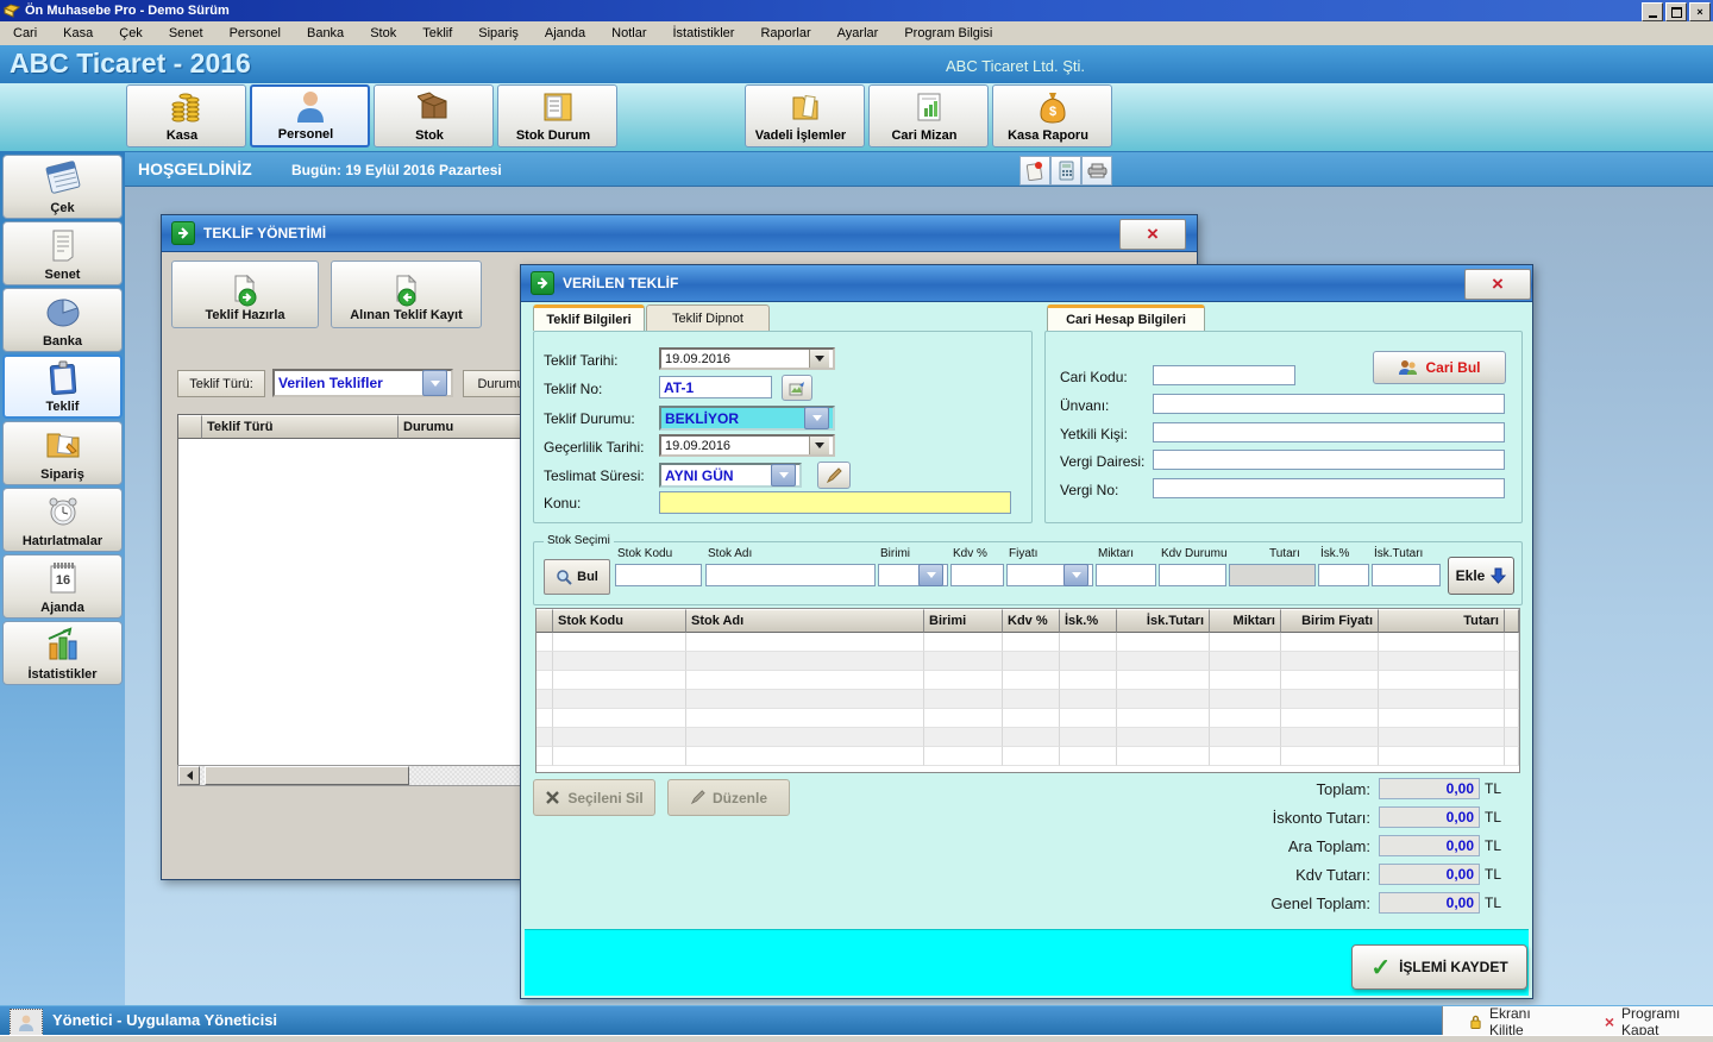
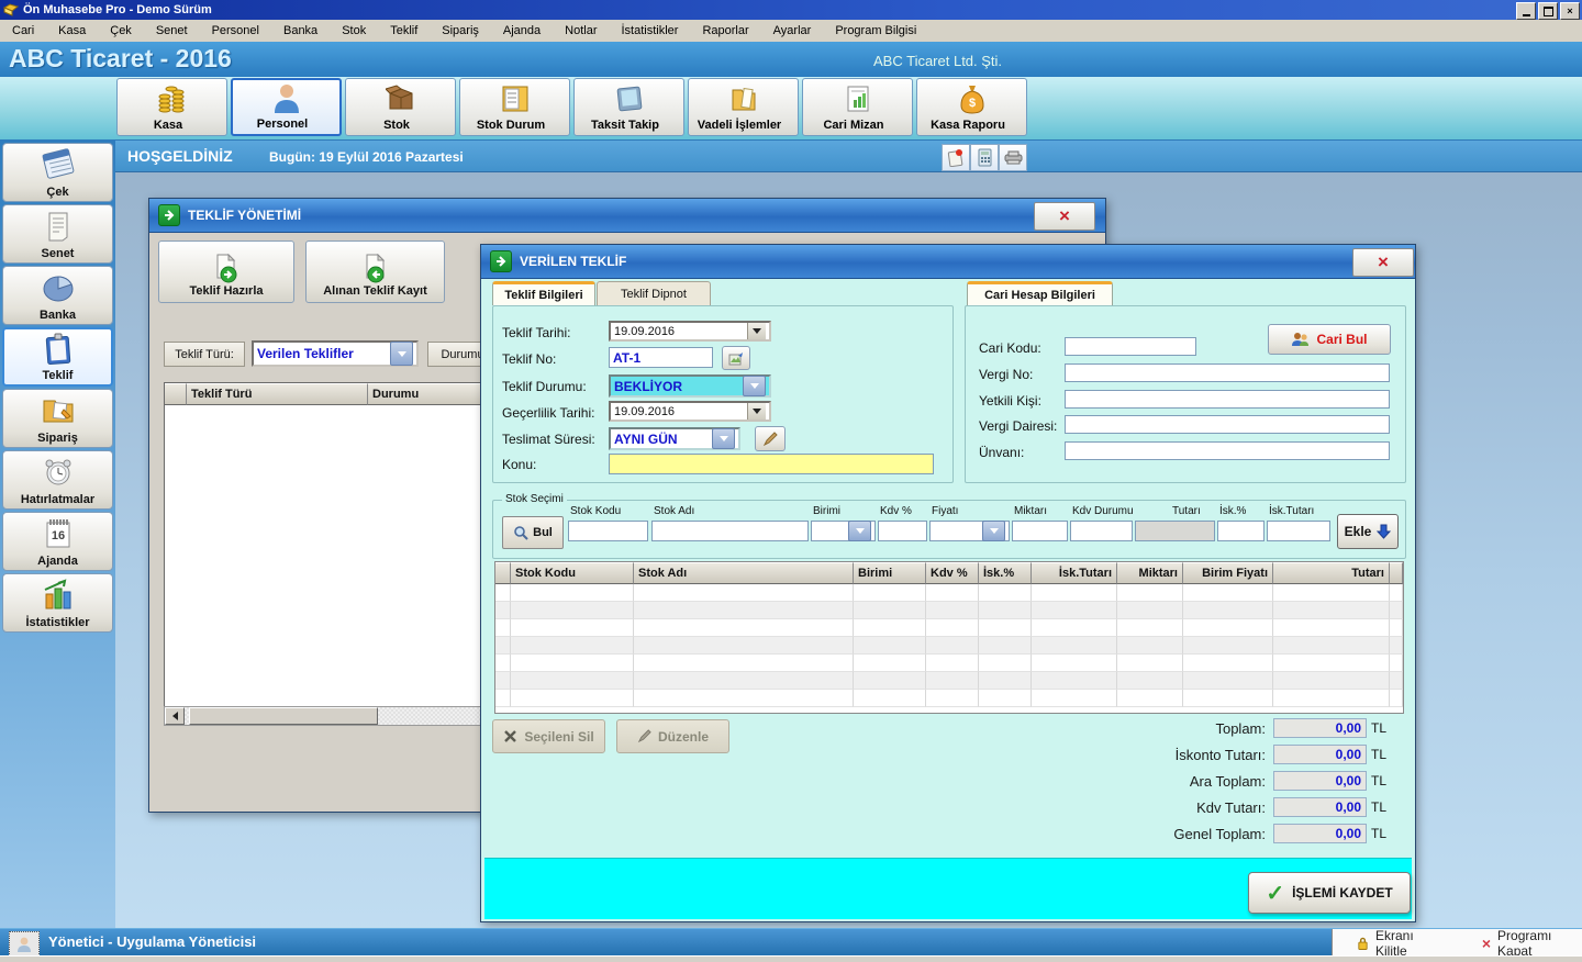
  Ön Muhasebe Pro - Demo Sürüm
  ×
  Cari
  Kasa
  Çek
  Senet
  Personel
  Banka
  Stok
  Teklif
  Sipariş
  Ajanda
  Notlar
  İstatistikler
  Raporlar
  Ayarlar
  Program Bilgisi
  ABC Ticaret - 2016
  ABC Ticaret Ltd. Şti.
  Kasa
  Personel
  Stok
  Stok Durum
+ Taksit Takip
  Vadeli İşlemler
  Cari Mizan
  $
  Kasa Raporu
  HOŞGELDİNİZ
  Bugün: 19 Eylül 2016 Pazartesi
  Çek
  Senet
  Banka
  Teklif
  Sipariş
  Hatırlatmalar
  16
  Ajanda
  İstatistikler
  TEKLİF YÖNETİMİ
  ×
  Teklif Hazırla
  Alınan Teklif Kayıt
  Teklif Türü:
  Verilen Teklifler
  Durum
  Teklif Türü
  Durumu
  VERİLEN TEKLİF
  ×
  Teklif Bilgileri
  Teklif Dipnot
  Teklif Tarihi:
  19.09.2016
  Teklif No:
  AT-1
  Teklif Durumu:
  BEKLİYOR
  Geçerlilik Tarihi:
  19.09.2016
  Teslimat Süresi:
  AYNI GÜN
  Konu:
  Cari Hesap Bilgileri
  Cari Bul
  Cari Kodu:
- Ünvanı:
+ Vergi No:
  Yetkili Kişi:
  Vergi Dairesi:
- Vergi No:
+ Ünvanı:
  Stok Seçimi
  Bul
  Stok Kodu
  Stok Adı
  Birimi
  Kdv %
  Fiyatı
  Miktarı
  Kdv Durumu
  Tutarı
  İsk.%
  İsk.Tutarı
  Ekle
  Stok Kodu
  Stok Adı
  Birimi
  Kdv %
  İsk.%
  İsk.Tutarı
  Miktarı
  Birim Fiyatı
  Tutarı
  Seçileni Sil
  Düzenle
  Toplam:
  0,00
  TL
  İskonto Tutarı:
  0,00
  TL
  Ara Toplam:
  0,00
  TL
  Kdv Tutarı:
  0,00
  TL
  Genel Toplam:
  0,00
  TL
  ✓
  İŞLEMİ KAYDET
  Yönetici - Uygulama Yöneticisi
  Ekranı Kilitle
  ×
  Programı Kapat
